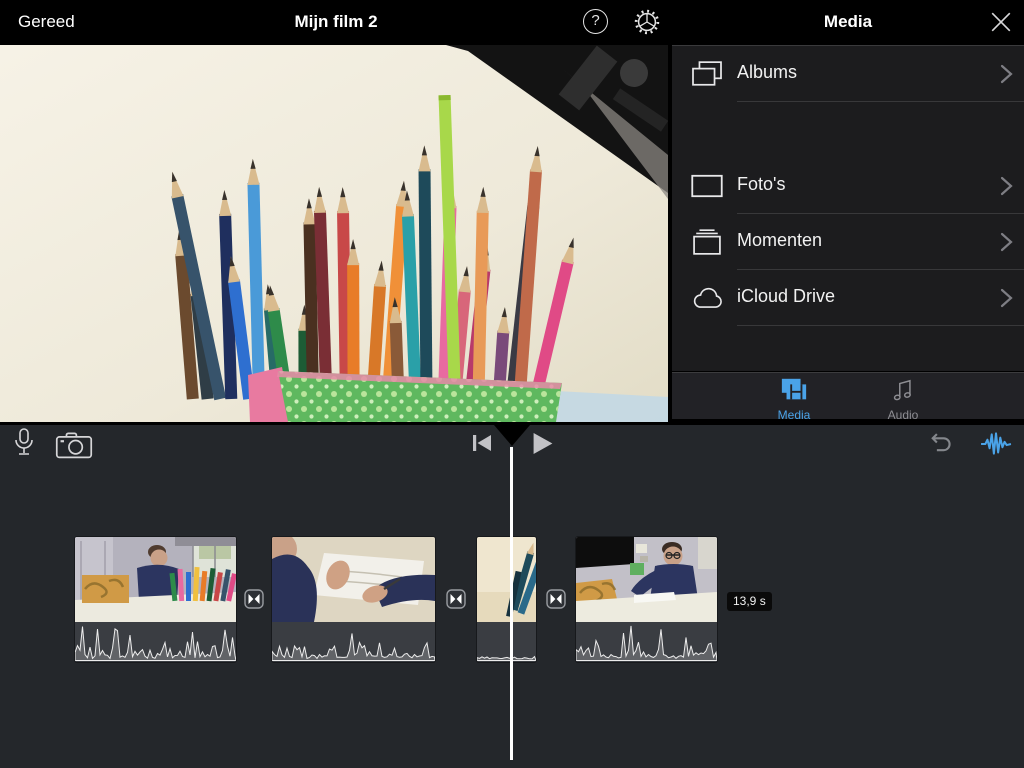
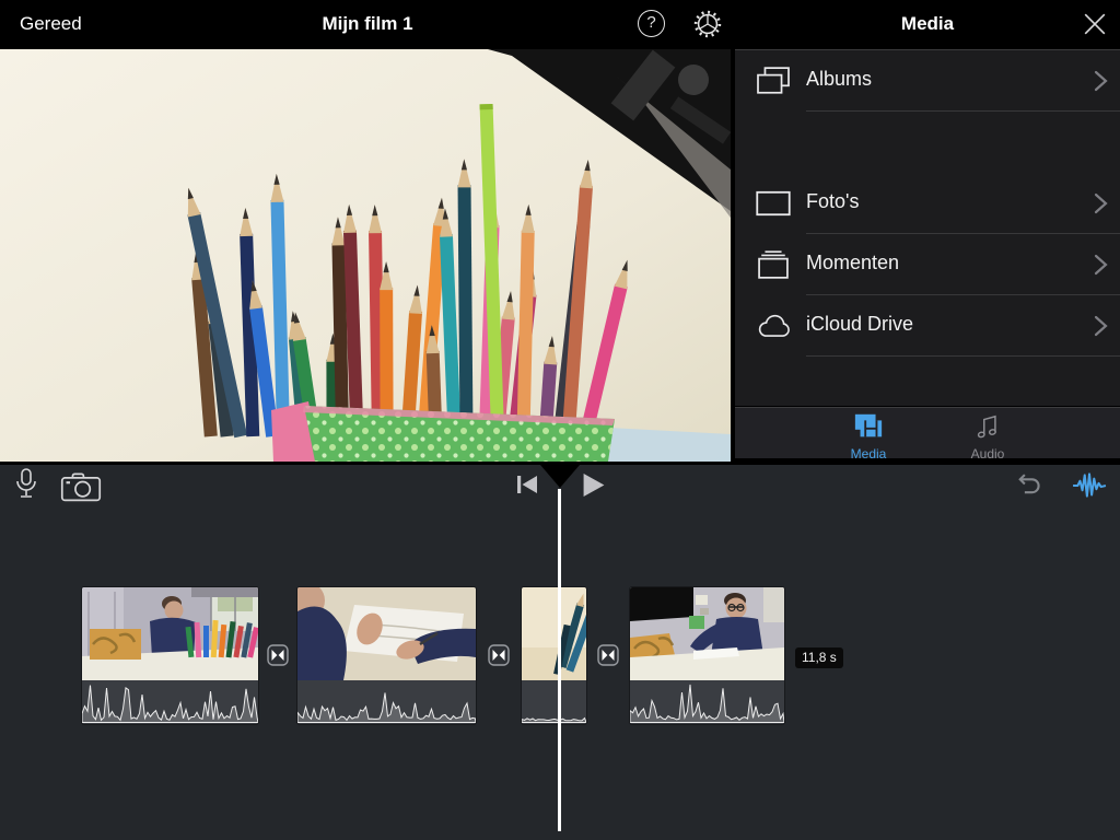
  Gereed
- Mijn film 2
+ Mijn film 1
  ?
  Media
  Albums
  Foto's
  Momenten
  iCloud Drive
  Media
  Audio
- 13,9 s
+ 11,8 s
